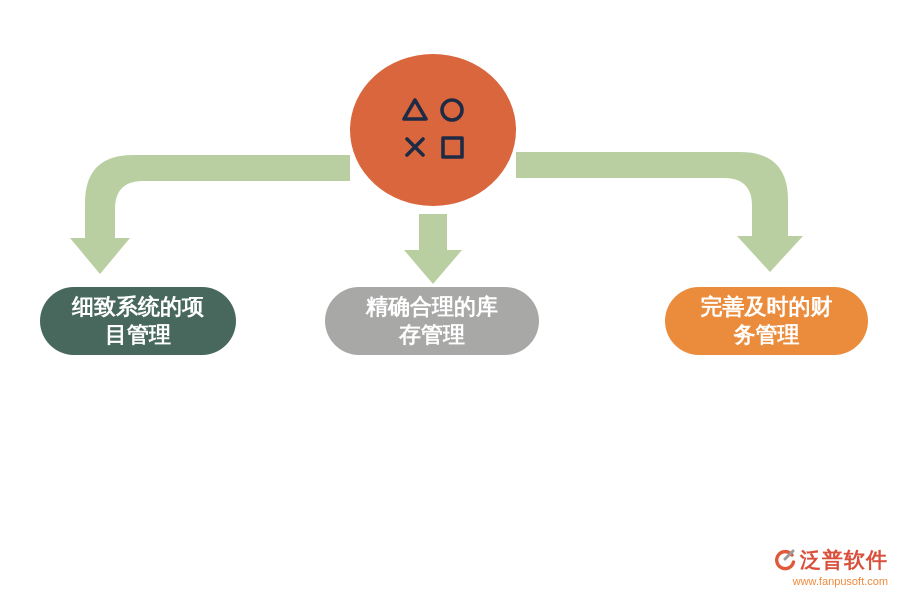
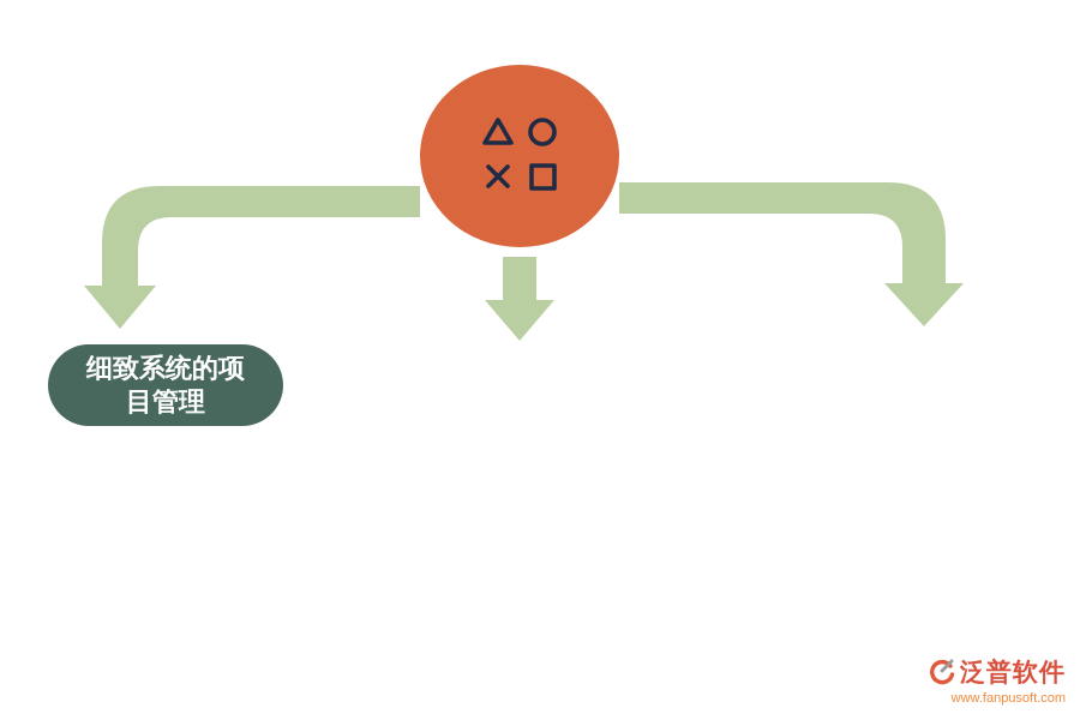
  细致系统的项目管理
- 精确合理的库存管理
- 完善及时的财务管理
  泛普软件
  www.fanpusoft.com
